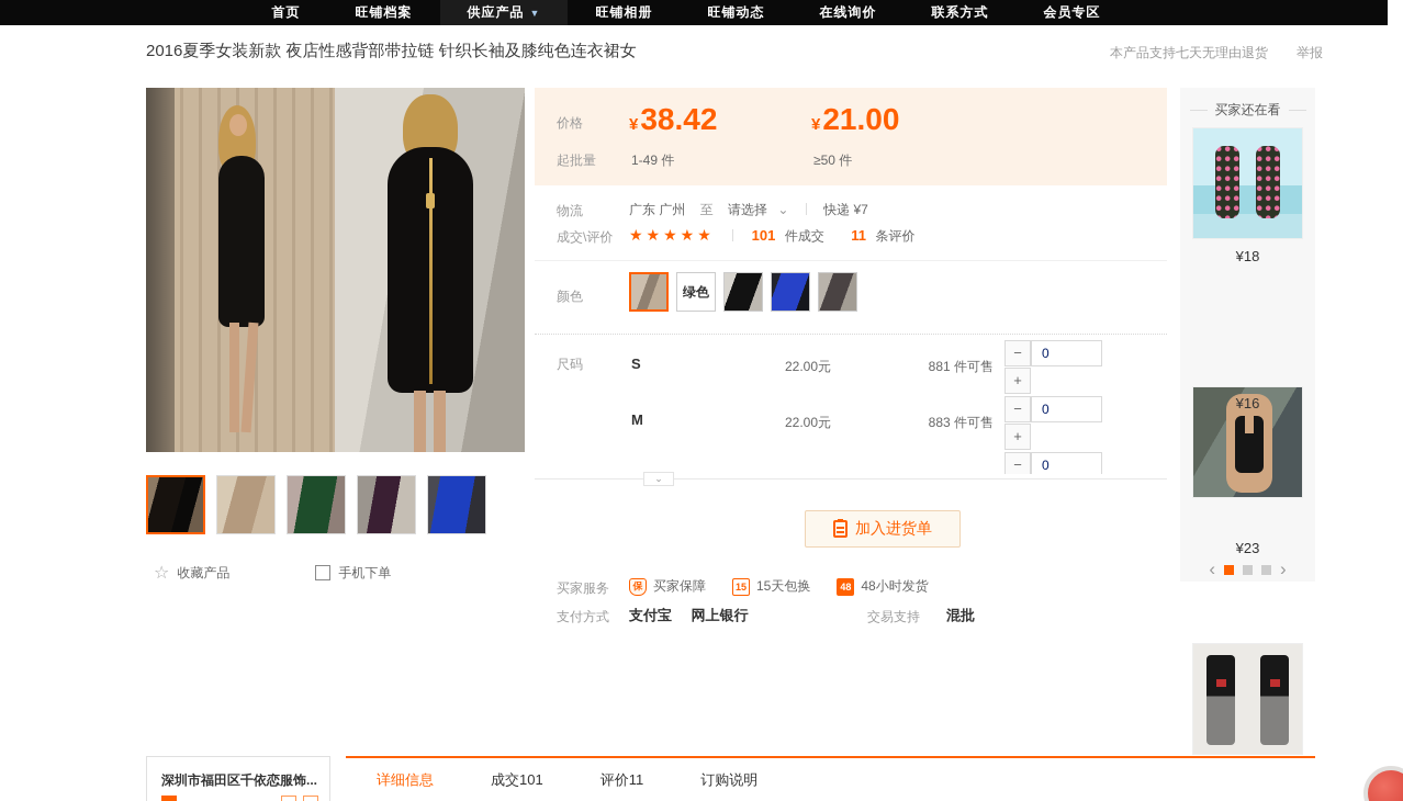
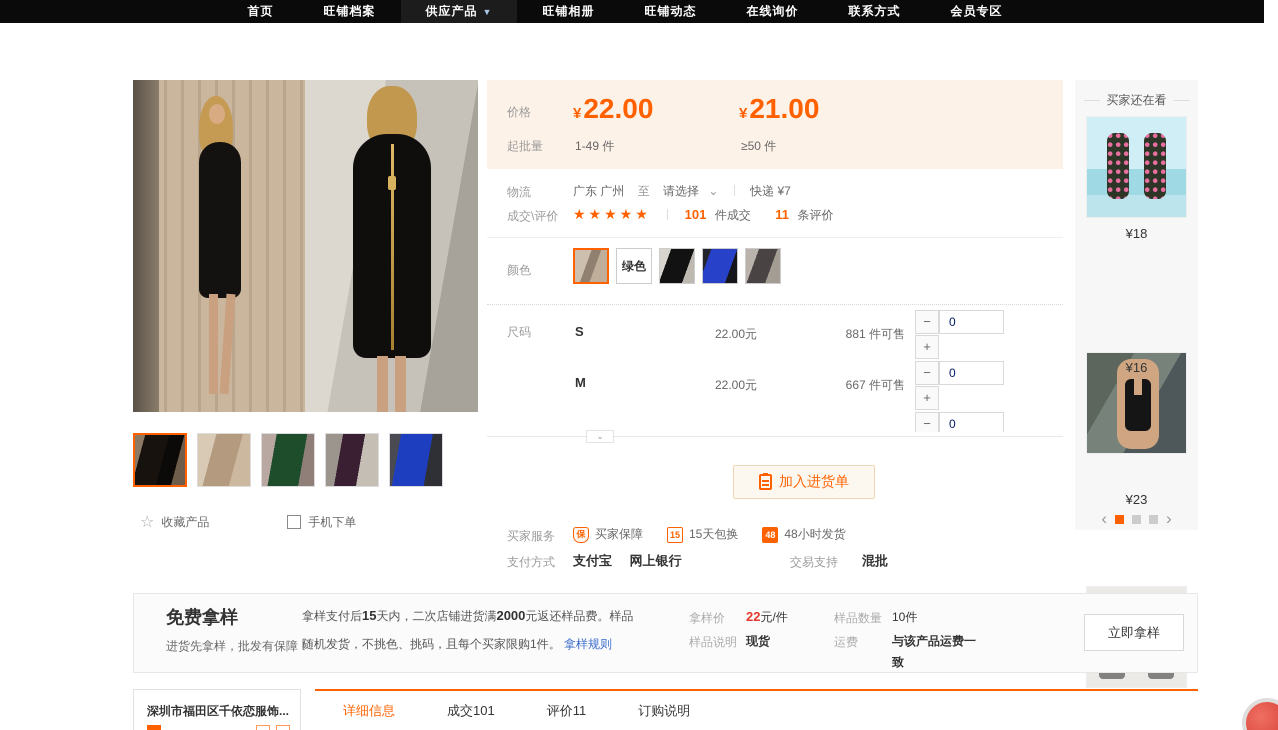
  首页
  旺铺档案
  供应产品
  ▼
  旺铺相册
  旺铺动态
  在线询价
  联系方式
  会员专区
- 2016夏季女装新款 夜店性感背部带拉链 针织长袖及膝纯色连衣裙女
- 本产品支持七天无理由退货
- 举报
  ☆
  收藏产品
  手机下单
  价格
- ¥38.42
+ ¥22.00
  ¥21.00
  起批量
  1-49 件
  ≥50 件
  物流
  广东 广州 至 请选择 ⌄ 快递 ¥7
  成交\评价
  ★★★★★ 101 件成交 11 条评价
  颜色
  绿色
  尺码
  S
  22.00元
  881 件可售
  −
  0
  +
  M
  22.00元
- 883 件可售
+ 667 件可售
  −
  0
  +
  −
  0
  ⌄
  加入进货单
  买家服务
  保
  买家保障
  15
  15天包换
  48
  48小时发货
  支付方式
  支付宝 网上银行
  交易支持
  混批
  买家还在看
  ¥18
  ¥16
  ¥23
  ‹
  ›
+ 免费拿样
+ 进货先拿样，批发有保障！
+ 拿样支付后15天内，二次店铺进货满2000元返还样品费。样品
+ 随机发货，不挑色、挑码，且每个买家限购1件。 拿样规则
+ 拿样价
+ 22元/件
+ 样品说明
+ 现货
+ 样品数量
+ 10件
+ 运费
+ 与该产品运费一
+ 致
+ 立即拿样
  深圳市福田区千依恋服饰...
  详细信息
  成交101
  评价11
  订购说明
